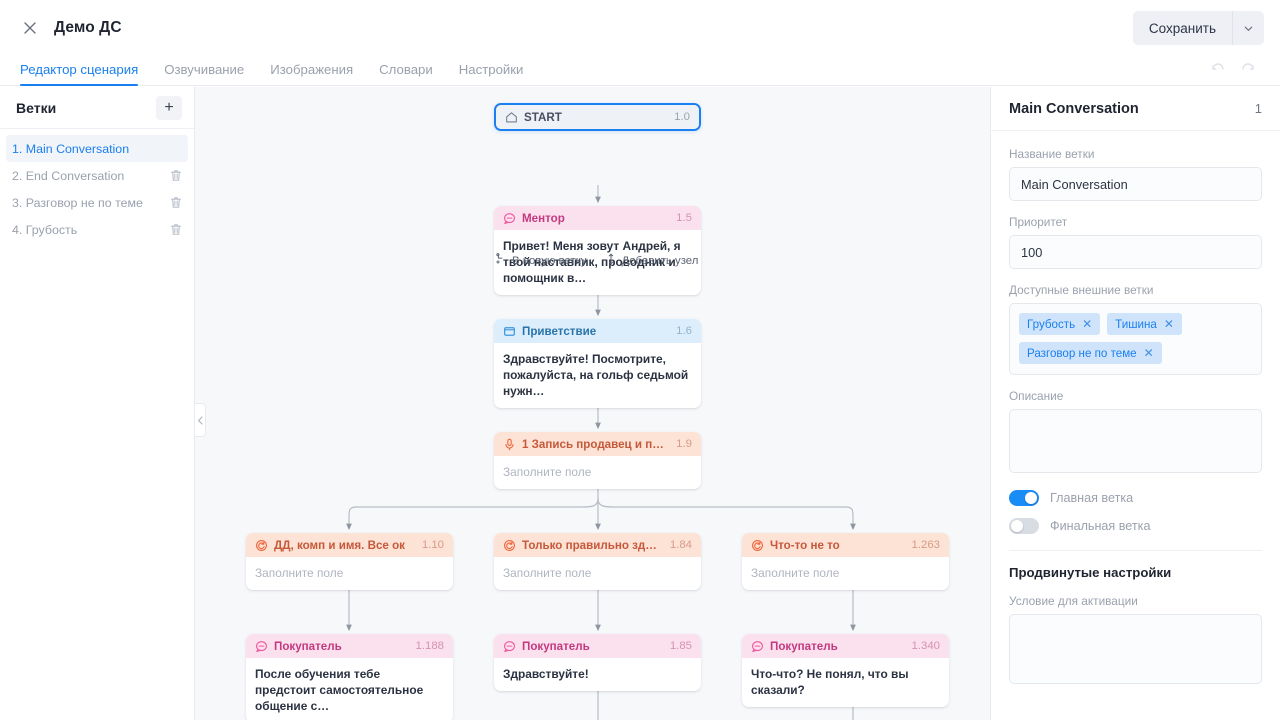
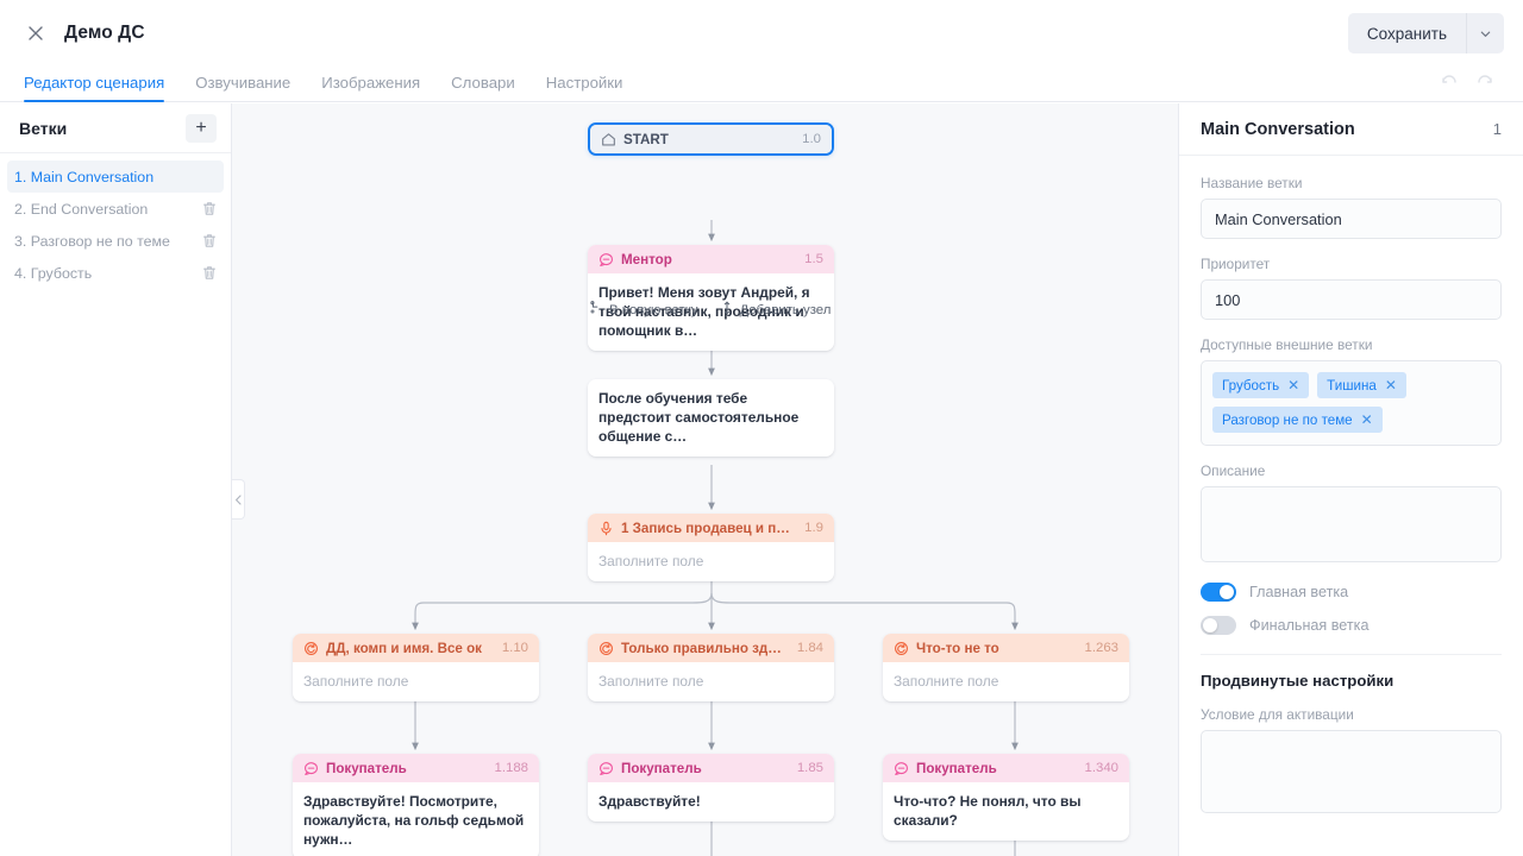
  Демо ДС
  Сохранить
  Редактор сценария
  Озвучивание
  Изображения
  Словари
  Настройки
  Ветки
  +
  1. Main Conversation
  2. End Conversation
  3. Разговор не по теме
  4. Грубость
  START
  1.0
  Ментор
  1.5
  Привет! Меня зовут Андрей, я твой наставник, поводник и помощник в…
- Приветствие
- 1.6
- Здравствуйте! Посмотрите, пожалуйста, на гольф седьмой нужн…
+ После обучения тебе предстоит самостоятельное общение с…
  1 Запись продавец и под
  1.9
  Заполните поле
  ДД, комп и имя. Все ок
  1.10
  Заполните поле
  Только правильно здор
  1.84
  Заполните поле
  Что-то не то
  1.263
  Заполните поле
  Покупатель
  1.188
- После обучения тебе предстоит самостоятельное общение с…
+ Здравствуйте! Посмотрите, пожалуйста, на гольф седьмой нужн…
  Покупатель
  1.85
  Здравствуйте!
  Покупатель
  1.340
  Что-что? Не понял, что вы сказали?
  В новую ветку
  Добавить узел
  Main Conversation
  1
  Название ветки
  Main Conversation
  Приоритет
  100
  Доступные внешние ветки
  Грубость
  ✕
  Тишина
  ✕
  Разговор не по теме
  ✕
  Описание
  Главная ветка
  Финальная ветка
  Продвинутые настройки
  Условие для активации
